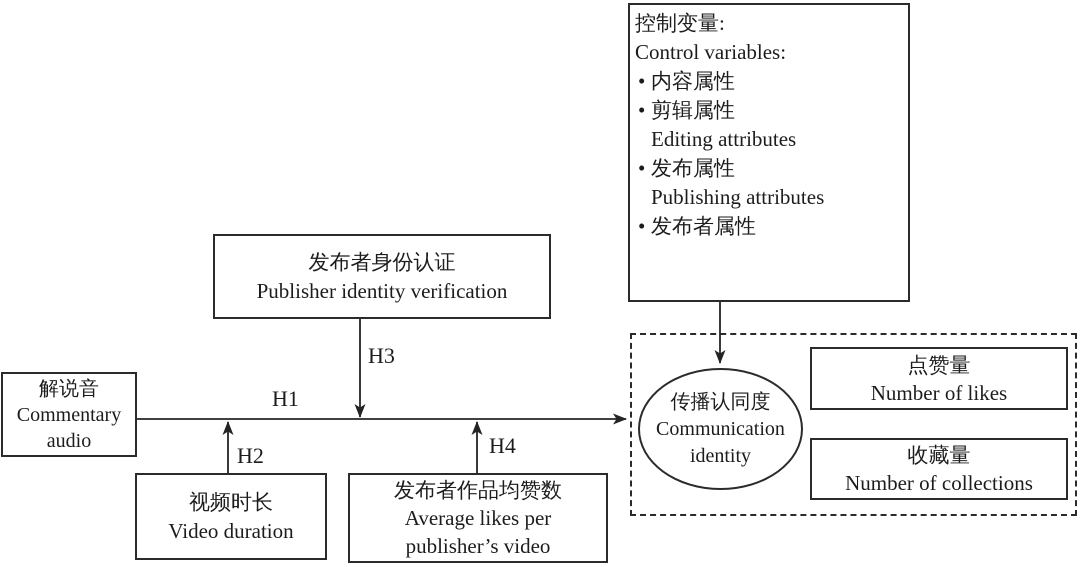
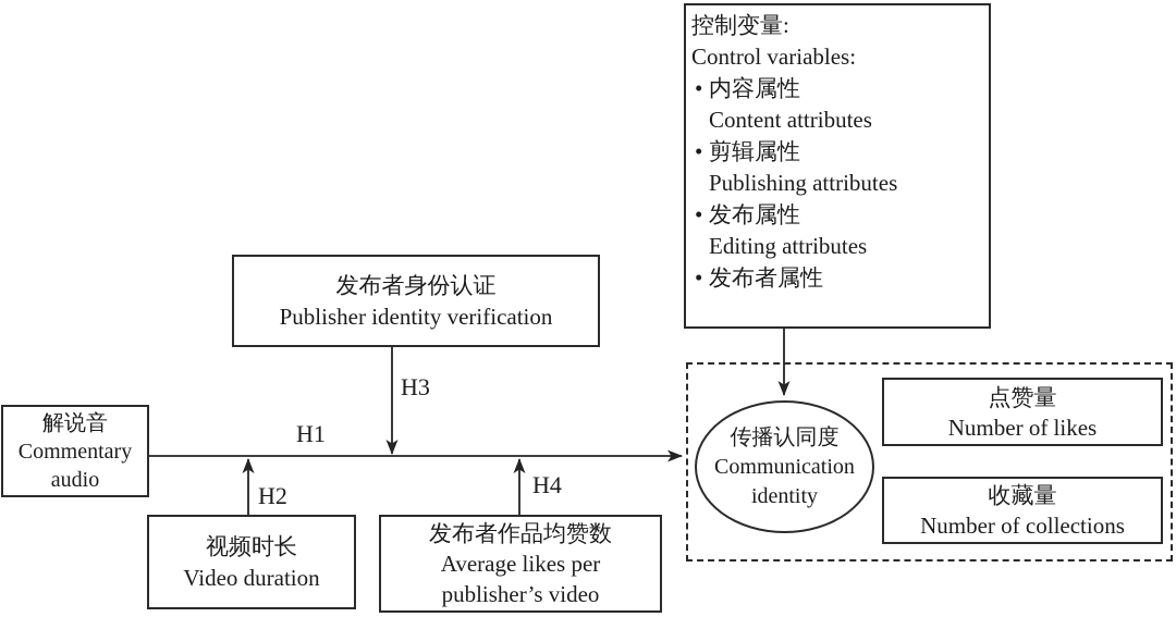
  控制变量:
  Control variables:
  •
  内容属性
+ Content attributes
  •
  剪辑属性
- Editing attributes
+ Publishing attributes
  •
  发布属性
- Publishing attributes
+ Editing attributes
  •
  发布者属性
  发布者身份认证
  Publisher identity verification
  解说音
  Commentary
  audio
  视频时长
  Video duration
  发布者作品均赞数
  Average likes per
  publisher’s video
  传播认同度
  Communication
  identity
  点赞量
  Number of likes
  收藏量
  Number of collections
  H1
  H2
  H3
  H4
